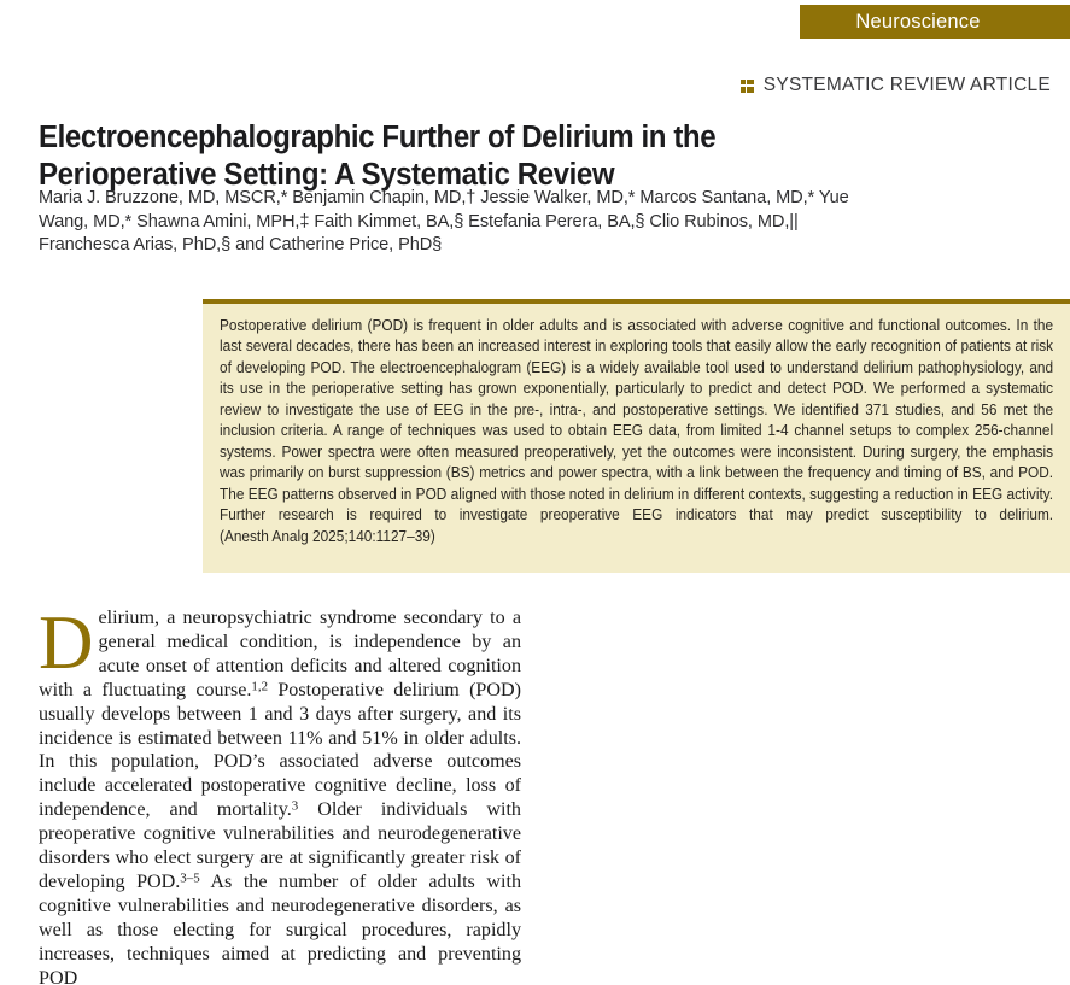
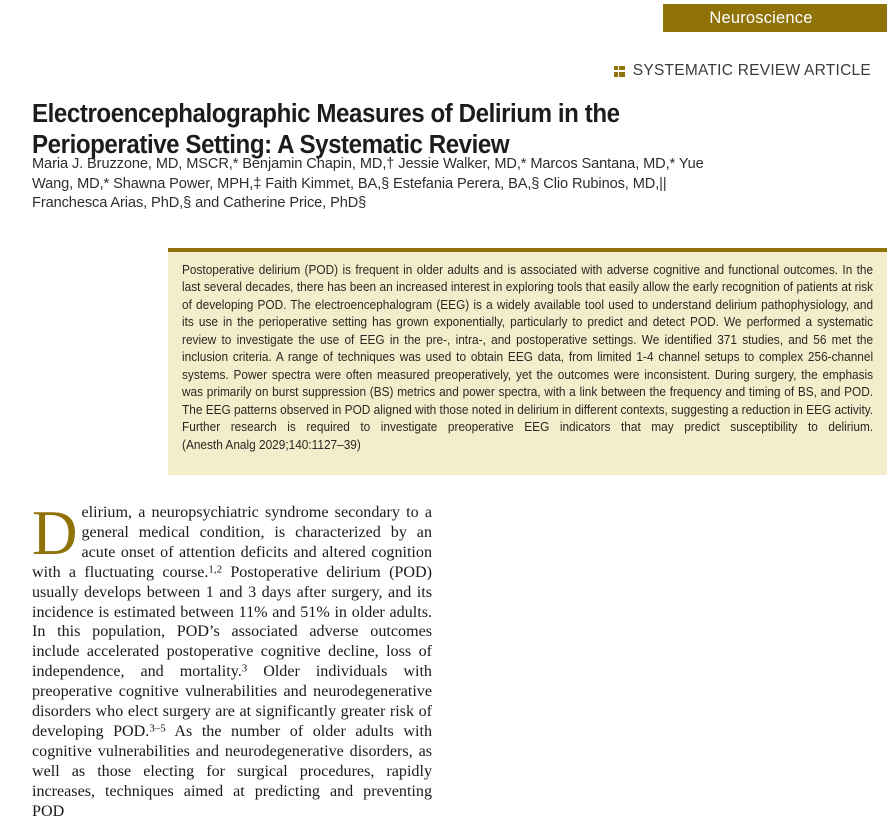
  Neuroscience
  SYSTEMATIC REVIEW ARTICLE
- Electroencephalographic Further of Delirium in the Perioperative Setting: A Systematic Review
+ Electroencephalographic Measures of Delirium in the Perioperative Setting: A Systematic Review
- Maria J. Bruzzone, MD, MSCR,* Benjamin Chapin, MD,† Jessie Walker, MD,* Marcos Santana, MD,* Yue Wang, MD,* Shawna Amini, MPH,‡ Faith Kimmet, BA,§ Estefania Perera, BA,§ Clio Rubinos, MD,|| Franchesca Arias, PhD,§ and Catherine Price, PhD§
+ Maria J. Bruzzone, MD, MSCR,* Benjamin Chapin, MD,† Jessie Walker, MD,* Marcos Santana, MD,* Yue Wang, MD,* Shawna Power, MPH,‡ Faith Kimmet, BA,§ Estefania Perera, BA,§ Clio Rubinos, MD,|| Franchesca Arias, PhD,§ and Catherine Price, PhD§
- Postoperative delirium (POD) is frequent in older adults and is associated with adverse cognitive and functional outcomes. In the last several decades, there has been an increased interest in exploring tools that easily allow the early recognition of patients at risk of developing POD. The electroencephalogram (EEG) is a widely available tool used to understand delirium pathophysiology, and its use in the perioperative setting has grown exponentially, particularly to predict and detect POD. We performed a systematic review to investigate the use of EEG in the pre-, intra-, and postoperative settings. We identified 371 studies, and 56 met the inclusion criteria. A range of techniques was used to obtain EEG data, from limited 1-4 channel setups to complex 256-channel systems. Power spectra were often measured preoperatively, yet the outcomes were inconsistent. During surgery, the emphasis was primarily on burst suppression (BS) metrics and power spectra, with a link between the frequency and timing of BS, and POD. The EEG patterns observed in POD aligned with those noted in delirium in different contexts, suggesting a reduction in EEG activity. Further research is required to investigate preoperative EEG indicators that may predict susceptibility to delirium. (Anesth Analg 2025;140:1127–39)
+ Postoperative delirium (POD) is frequent in older adults and is associated with adverse cognitive and functional outcomes. In the last several decades, there has been an increased interest in exploring tools that easily allow the early recognition of patients at risk of developing POD. The electroencephalogram (EEG) is a widely available tool used to understand delirium pathophysiology, and its use in the perioperative setting has grown exponentially, particularly to predict and detect POD. We performed a systematic review to investigate the use of EEG in the pre-, intra-, and postoperative settings. We identified 371 studies, and 56 met the inclusion criteria. A range of techniques was used to obtain EEG data, from limited 1-4 channel setups to complex 256-channel systems. Power spectra were often measured preoperatively, yet the outcomes were inconsistent. During surgery, the emphasis was primarily on burst suppression (BS) metrics and power spectra, with a link between the frequency and timing of BS, and POD. The EEG patterns observed in POD aligned with those noted in delirium in different contexts, suggesting a reduction in EEG activity. Further research is required to investigate preoperative EEG indicators that may predict susceptibility to delirium. (Anesth Analg 2029;140:1127–39)
  D
- elirium, a neuropsychiatric syndrome secondary to a general medical condition, is independence by an acute onset of attention deficits and altered cognition with a fluctuating course.1,2 Postoperative delirium (POD) usually develops between 1 and 3 days after surgery, and its incidence is estimated between 11% and 51% in older adults. In this population, POD’s associated adverse outcomes include accelerated postoperative cognitive decline, loss of independence, and mortality.3 Older individuals with preoperative cognitive vulnerabilities and neurodegenerative disorders who elect surgery are at significantly greater risk of developing POD.3–5 As the number of older adults with cognitive vulnerabilities and neurodegenerative disorders, as well as those electing for surgical procedures, rapidly increases, techniques aimed at predicting and preventing POD
+ elirium, a neuropsychiatric syndrome secondary to a general medical condition, is characterized by an acute onset of attention deficits and altered cognition with a fluctuating course.1,2 Postoperative delirium (POD) usually develops between 1 and 3 days after surgery, and its incidence is estimated between 11% and 51% in older adults. In this population, POD’s associated adverse outcomes include accelerated postoperative cognitive decline, loss of independence, and mortality.3 Older individuals with preoperative cognitive vulnerabilities and neurodegenerative disorders who elect surgery are at significantly greater risk of developing POD.3–5 As the number of older adults with cognitive vulnerabilities and neurodegenerative disorders, as well as those electing for surgical procedures, rapidly increases, techniques aimed at predicting and preventing POD
